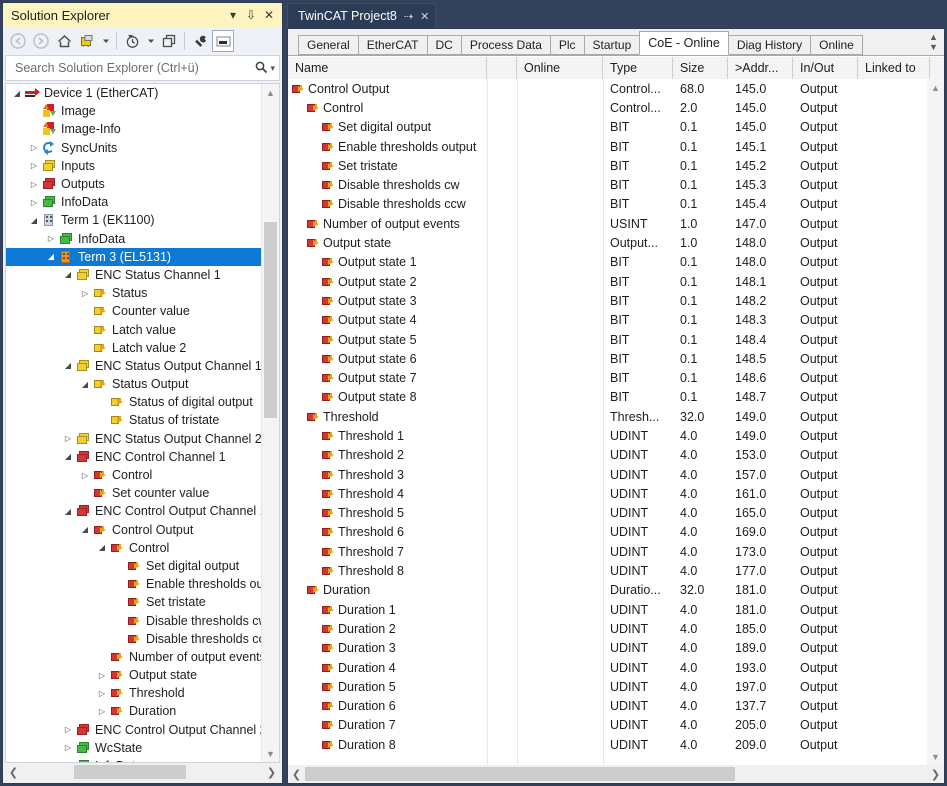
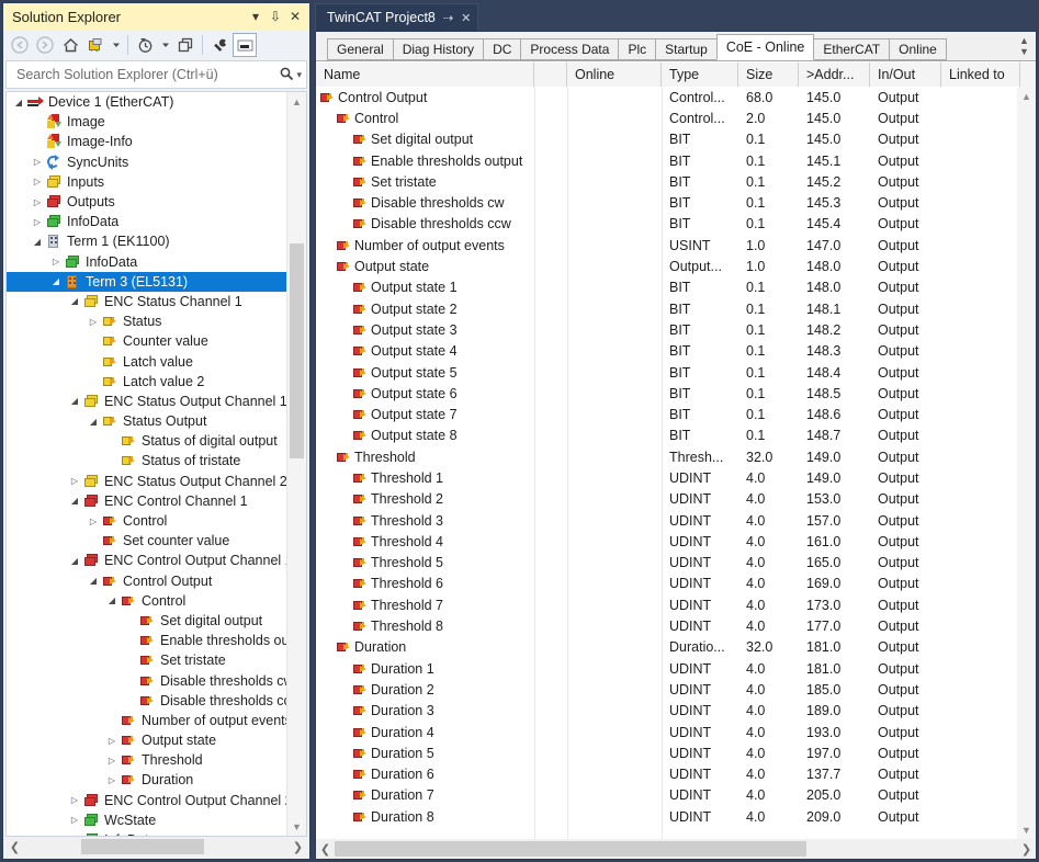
  Solution Explorer
  ▾
  ⇩
  ✕
  Search Solution Explorer (Ctrl+ü)
  ▾
  ◢
  Device 1 (EtherCAT)
  Image
  Image-Info
  ▷
  SyncUnits
  ▷
  Inputs
  ▷
  Outputs
  ▷
  InfoData
  ◢
  Term 1 (EK1100)
  ▷
  InfoData
  ◢
  Term 3 (EL5131)
  ◢
  ENC Status Channel 1
  ▷
  Status
  Counter value
  Latch value
  Latch value 2
  ◢
  ENC Status Output Channel 1
  ◢
  Status Output
  Status of digital output
  Status of tristate
  ▷
  ENC Status Output Channel 2
  ◢
  ENC Control Channel 1
  ▷
  Control
  Set counter value
  ◢
  ENC Control Output Channel
  ◢
  Control Output
  ◢
  Control
  Set digital output
  Enable thresholds ou
  Set tristate
  Disable thresholds c
  Disable thresholds c
  Number of output event
  ▷
  Output state
  ▷
  Threshold
  ▷
  Duration
  ▷
  ENC Control Output Channel
  ▷
  WcState
  ▲
  ▼
  ❮
  ❯
  TwinCAT Project8
  ⇢
  ✕
  General
- EtherCAT
+ Diag History
  DC
  Process Data
  Plc
  Startup
  CoE - Online
- Diag History
+ EtherCAT
  Online
  ▲
  ▼
  Name
  Online
  Type
  Size
  >Addr...
  In/Out
  Linked to
  Control Output
  Control...
  68.0
  145.0
  Output
  Control
  Control...
  2.0
  145.0
  Output
  Set digital output
  BIT
  0.1
  145.0
  Output
  Enable thresholds output
  BIT
  0.1
  145.1
  Output
  Set tristate
  BIT
  0.1
  145.2
  Output
  Disable thresholds cw
  BIT
  0.1
  145.3
  Output
  Disable thresholds ccw
  BIT
  0.1
  145.4
  Output
  Number of output events
  USINT
  1.0
  147.0
  Output
  Output state
  Output...
  1.0
  148.0
  Output
  Output state 1
  BIT
  0.1
  148.0
  Output
  Output state 2
  BIT
  0.1
  148.1
  Output
  Output state 3
  BIT
  0.1
  148.2
  Output
  Output state 4
  BIT
  0.1
  148.3
  Output
  Output state 5
  BIT
  0.1
  148.4
  Output
  Output state 6
  BIT
  0.1
  148.5
  Output
  Output state 7
  BIT
  0.1
  148.6
  Output
  Output state 8
  BIT
  0.1
  148.7
  Output
  Threshold
  Thresh...
  32.0
  149.0
  Output
  Threshold 1
  UDINT
  4.0
  149.0
  Output
  Threshold 2
  UDINT
  4.0
  153.0
  Output
  Threshold 3
  UDINT
  4.0
  157.0
  Output
  Threshold 4
  UDINT
  4.0
  161.0
  Output
  Threshold 5
  UDINT
  4.0
  165.0
  Output
  Threshold 6
  UDINT
  4.0
  169.0
  Output
  Threshold 7
  UDINT
  4.0
  173.0
  Output
  Threshold 8
  UDINT
  4.0
  177.0
  Output
  Duration
  Duratio...
  32.0
  181.0
  Output
  Duration 1
  UDINT
  4.0
  181.0
  Output
  Duration 2
  UDINT
  4.0
  185.0
  Output
  Duration 3
  UDINT
  4.0
  189.0
  Output
  Duration 4
  UDINT
  4.0
  193.0
  Output
  Duration 5
  UDINT
  4.0
  197.0
  Output
  Duration 6
  UDINT
  4.0
  137.7
  Output
  Duration 7
  UDINT
  4.0
  205.0
  Output
  Duration 8
  UDINT
  4.0
  209.0
  Output
  ▲
  ▼
  ❮
  ❯
